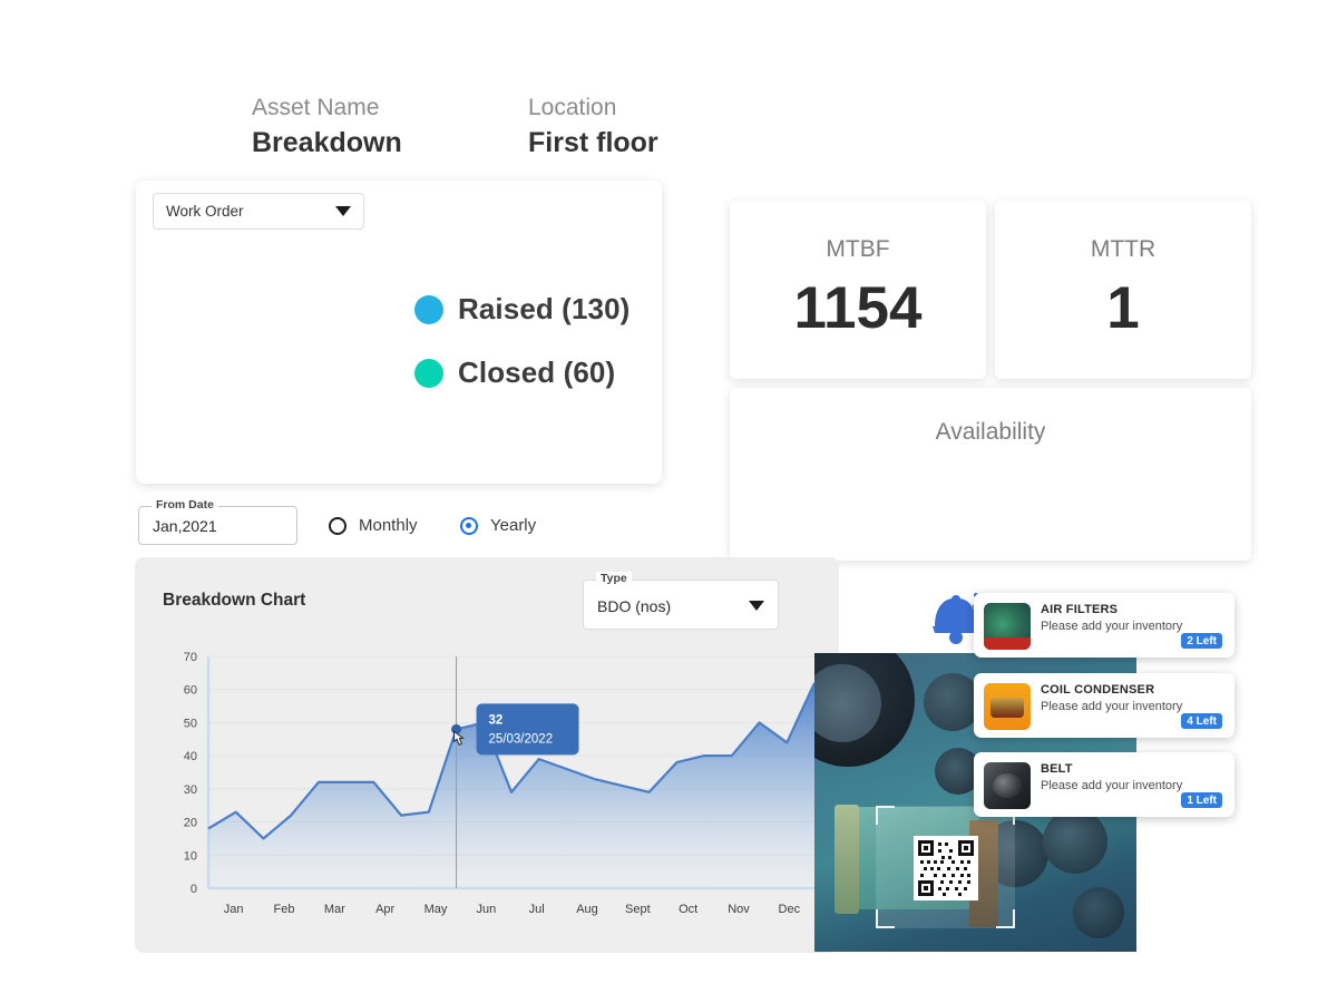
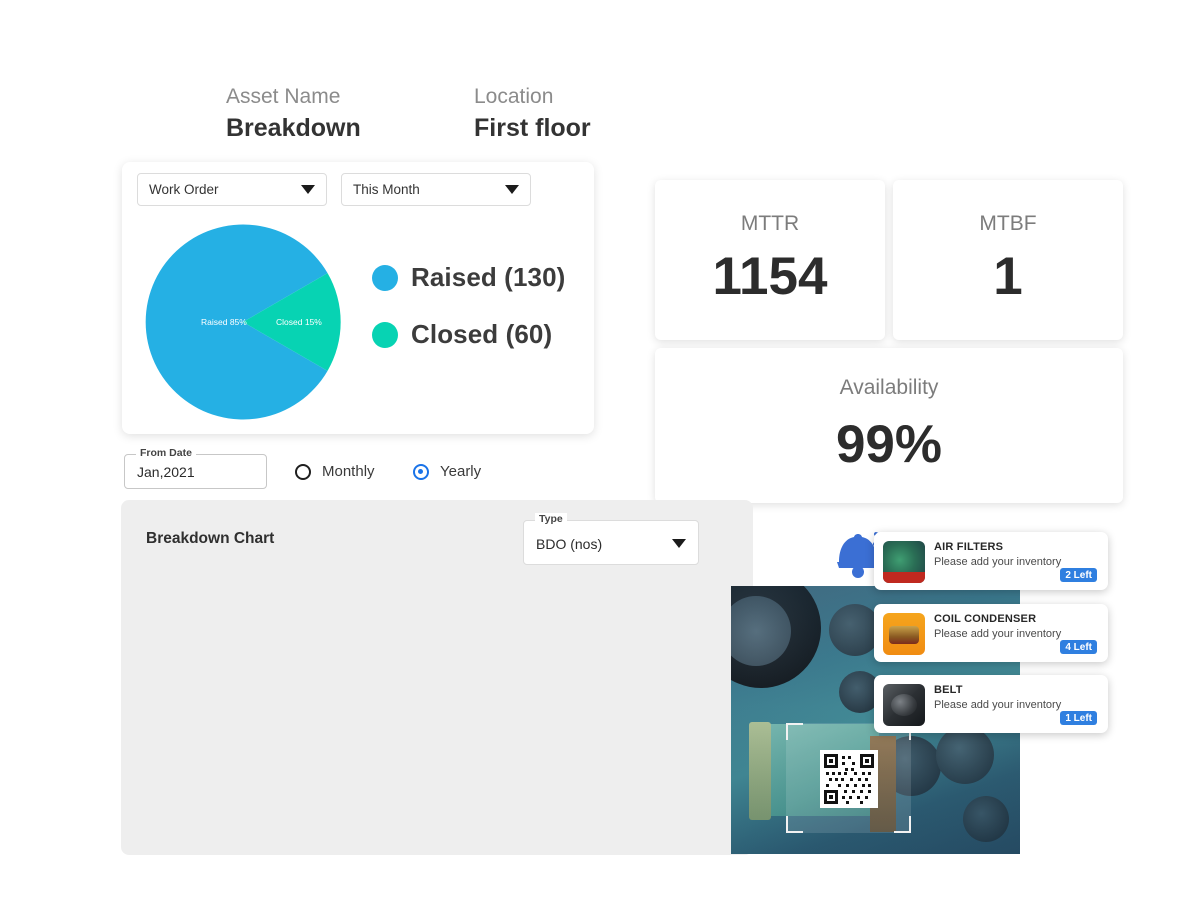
  Asset Name
  Breakdown
  Location
  First floor
  Work Order
+ This Month
+ Raised 85%
+ Closed 15%
  Raised (130)
  Closed (60)
- MTBF
+ MTTR
  1154
- MTTR
+ MTBF
  1
  Availability
+ 99%
  From Date
  Jan,2021
  Monthly
  Yearly
  Breakdown Chart
  Type
  BDO (nos)
- 0
- 10
- 20
- 30
- 40
- 50
- 60
- 70
- Jan
- Feb
- Mar
- Apr
- May
- Jun
- Jul
- Aug
- Sept
- Oct
- Nov
- Dec
- 32
- 25/03/2022
  AIR FILTERS
  Please add your inventory
  2 Left
  COIL CONDENSER
  Please add your inventory
  4 Left
  BELT
  Please add your inventory
  1 Left
